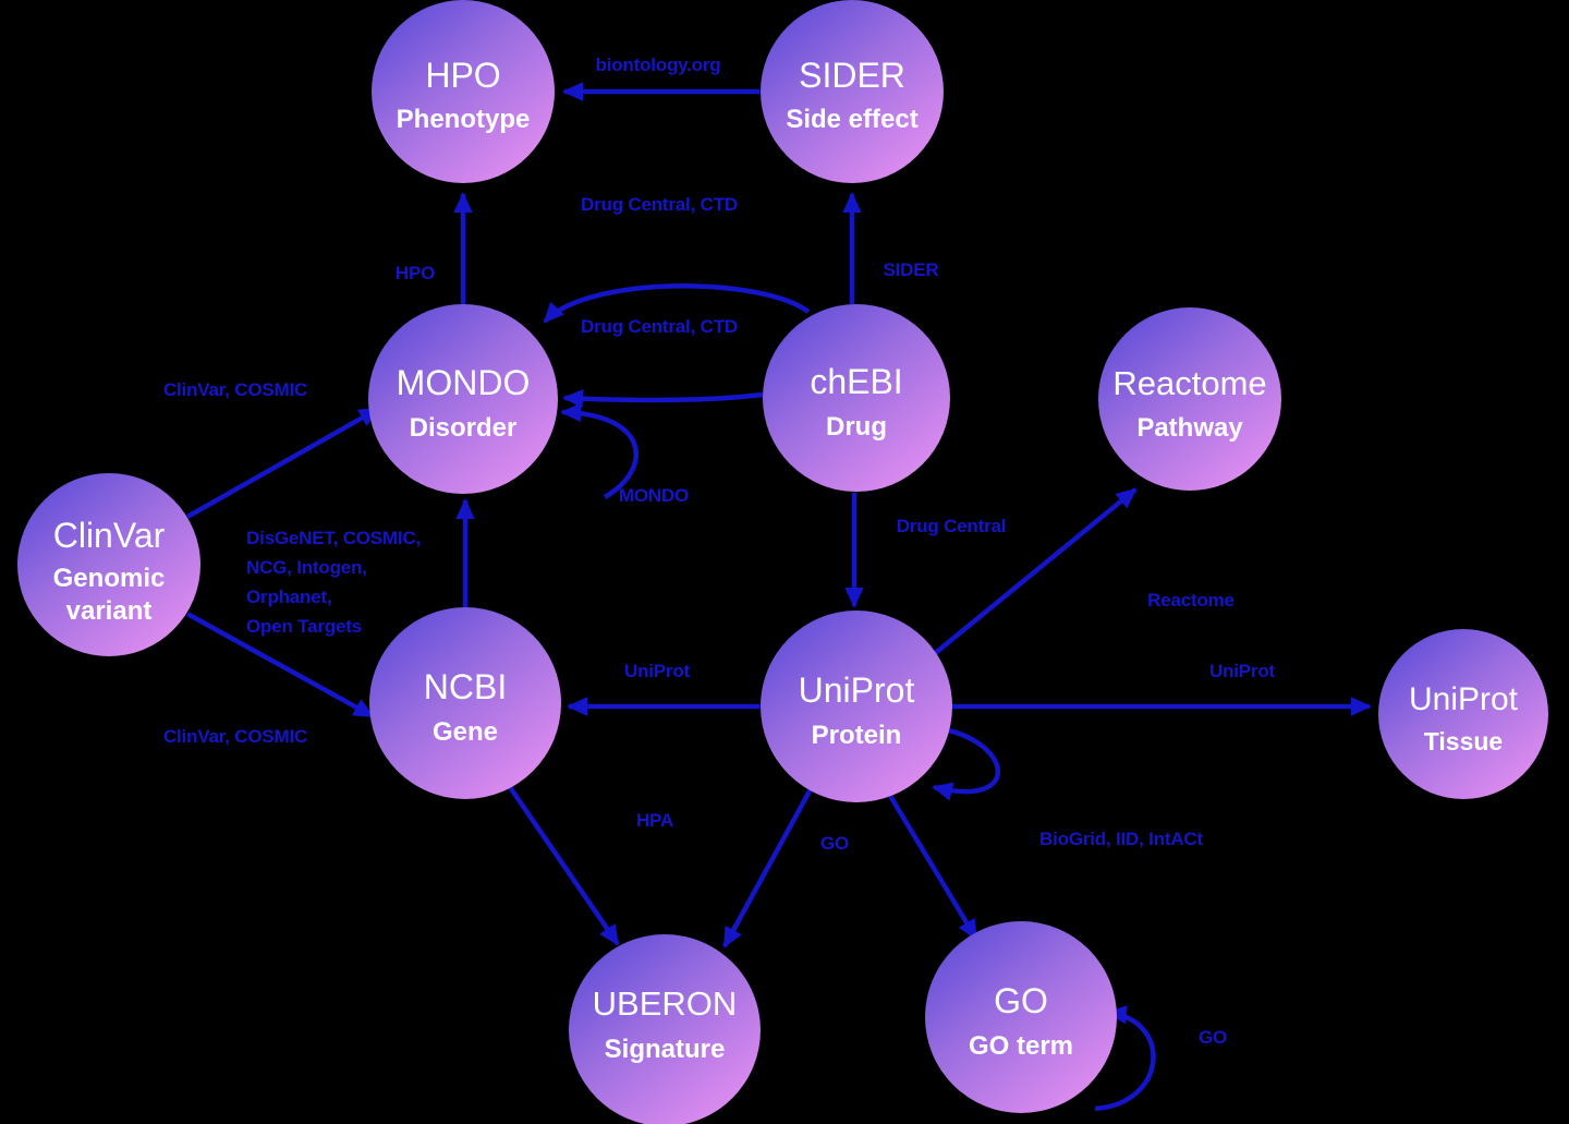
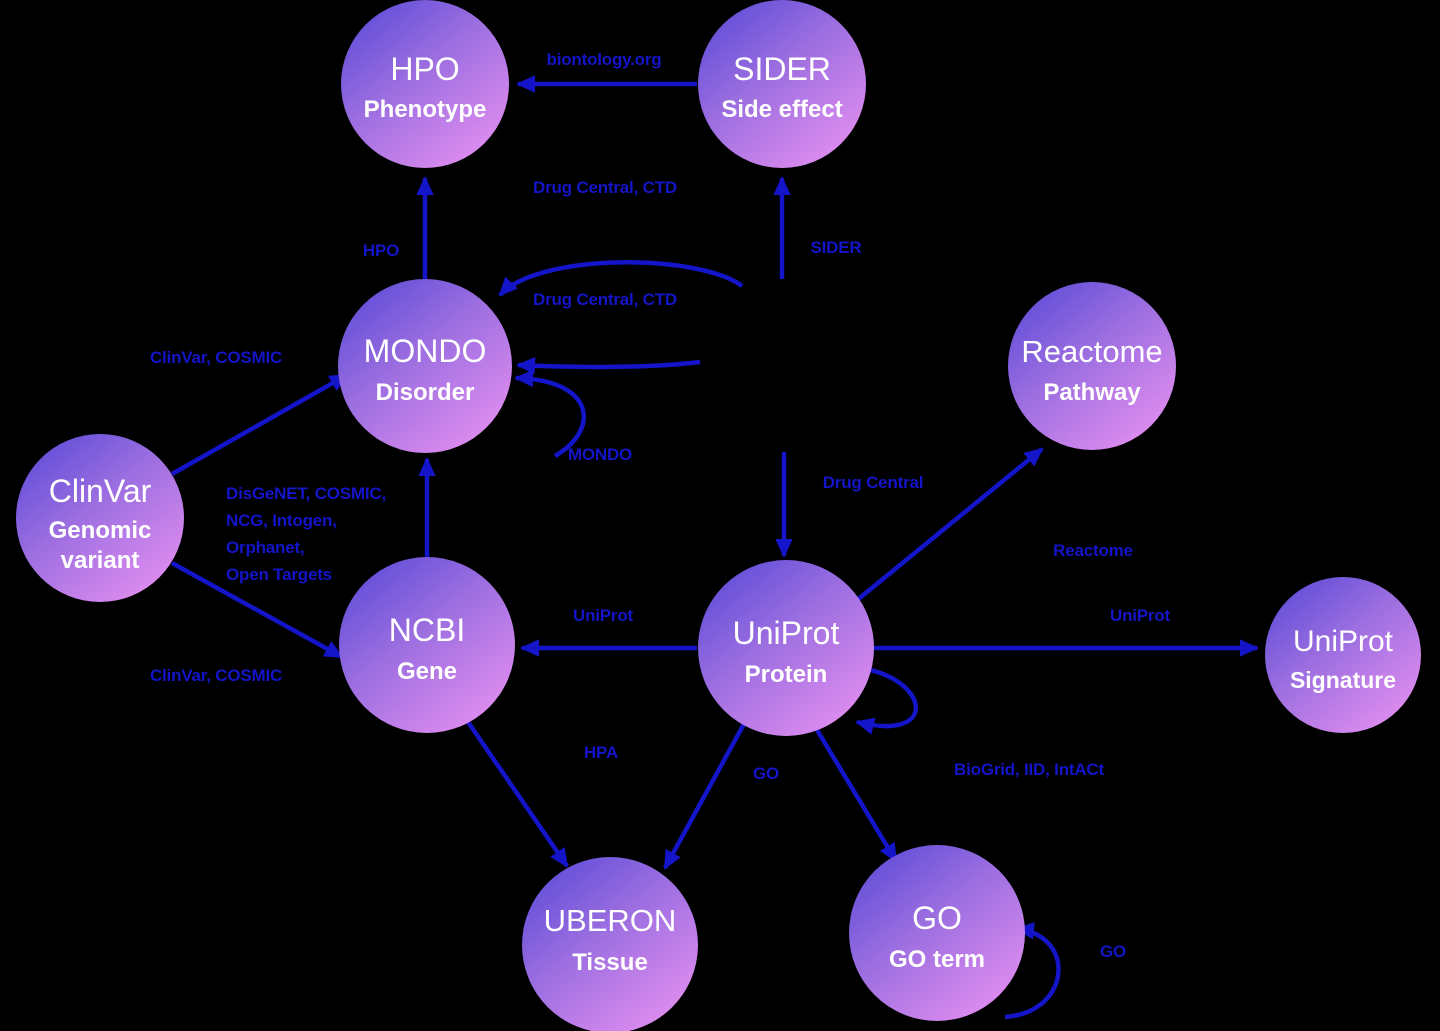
  HPO
  Phenotype
  SIDER
  Side effect
  MONDO
  Disorder
- chEBI
- Drug
  Reactome
  Pathway
  ClinVar
  Genomic
  variant
  NCBI
  Gene
  UniProt
  Protein
  UniProt
- Tissue
+ Signature
  UBERON
- Signature
+ Tissue
  GO
  GO term
  biontology.org
  HPO
  Drug Central, CTD
  SIDER
  Drug Central, CTD
  MONDO
  ClinVar, COSMIC
  ClinVar, COSMIC
  DisGeNET, COSMIC,
  NCG, Intogen,
  Orphanet,
  Open Targets
  Drug Central
  Reactome
  UniProt
  UniProt
  BioGrid, IID, IntACt
  HPA
  GO
  GO
